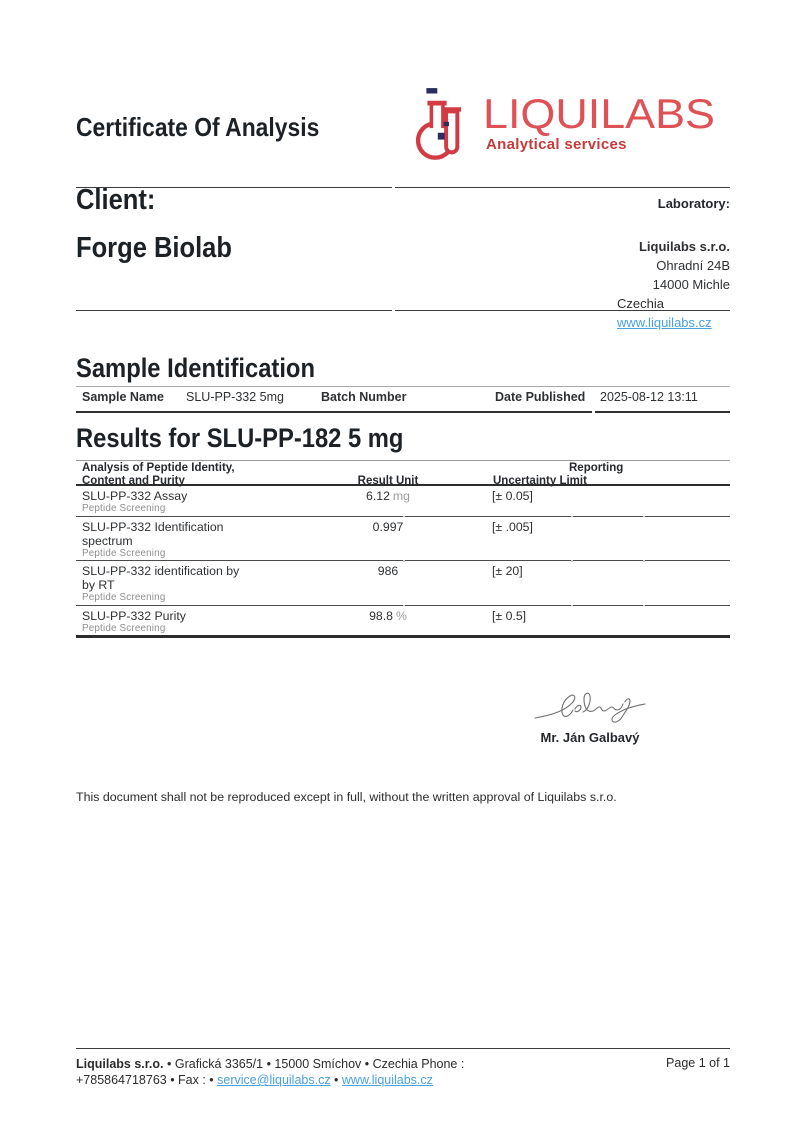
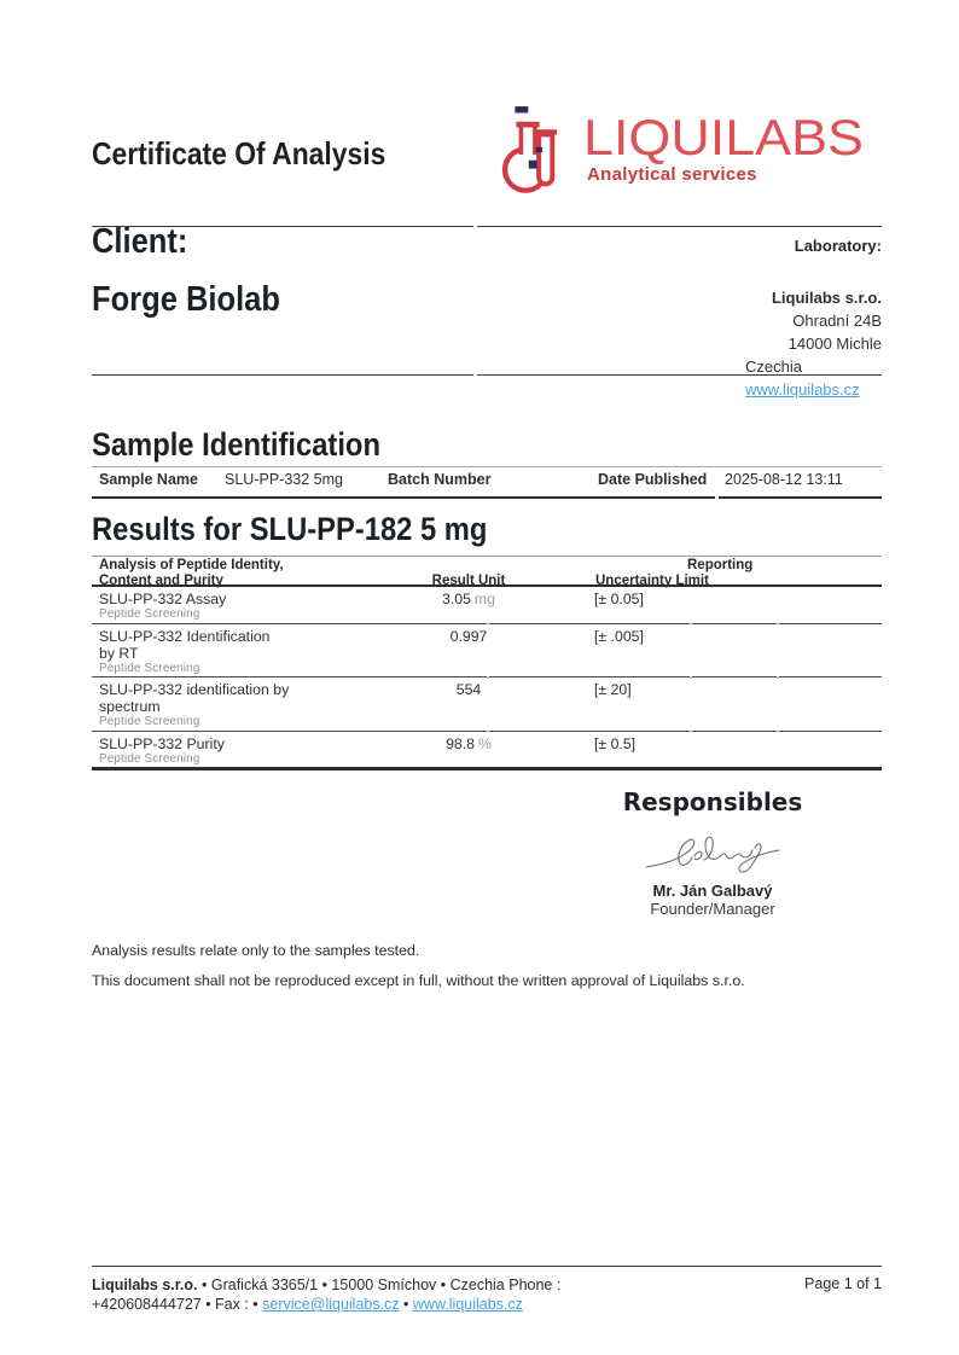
  Certificate Of Analysis
  LIQUILABS
  Analytical services
  Client:
  Forge Biolab
  Laboratory:
  Liquilabs s.r.o.
  Ohradní 24B
  14000 Michle
  Czechia
  www.liquilabs.cz
  Sample Identification
  Sample Name
  SLU-PP-332 5mg
  Batch Number
  Date Published
  2025-08-12 13:11
  Results for SLU-PP-182 5 mg
  Analysis of Peptide Identity,
  Content and Purity
  Result Unit
  Reporting
  Uncertainty Limit
  SLU-PP-332 Assay
  Peptide Screening
- 6.12 mg
+ 3.05 mg
  [± 0.05]
  SLU-PP-332 Identification
- spectrum
+ by RT
  Peptide Screening
  0.997
  [± .005]
  SLU-PP-332 identification by
- by RT
+ spectrum
  Peptide Screening
- 986
+ 554
  [± 20]
  SLU-PP-332 Purity
  Peptide Screening
  98.8 %
  [± 0.5]
+ Responsibles
  Mr. Ján Galbavý
+ Founder/Manager
+ Analysis results relate only to the samples tested.
  This document shall not be reproduced except in full, without the written approval of Liquilabs s.r.o.
  Liquilabs s.r.o. • Grafická 3365/1 • 15000 Smíchov • Czechia Phone :
- +785864718763 • Fax : • service@liquilabs.cz • www.liquilabs.cz
+ +420608444727 • Fax : • service@liquilabs.cz • www.liquilabs.cz
  Page 1 of 1
